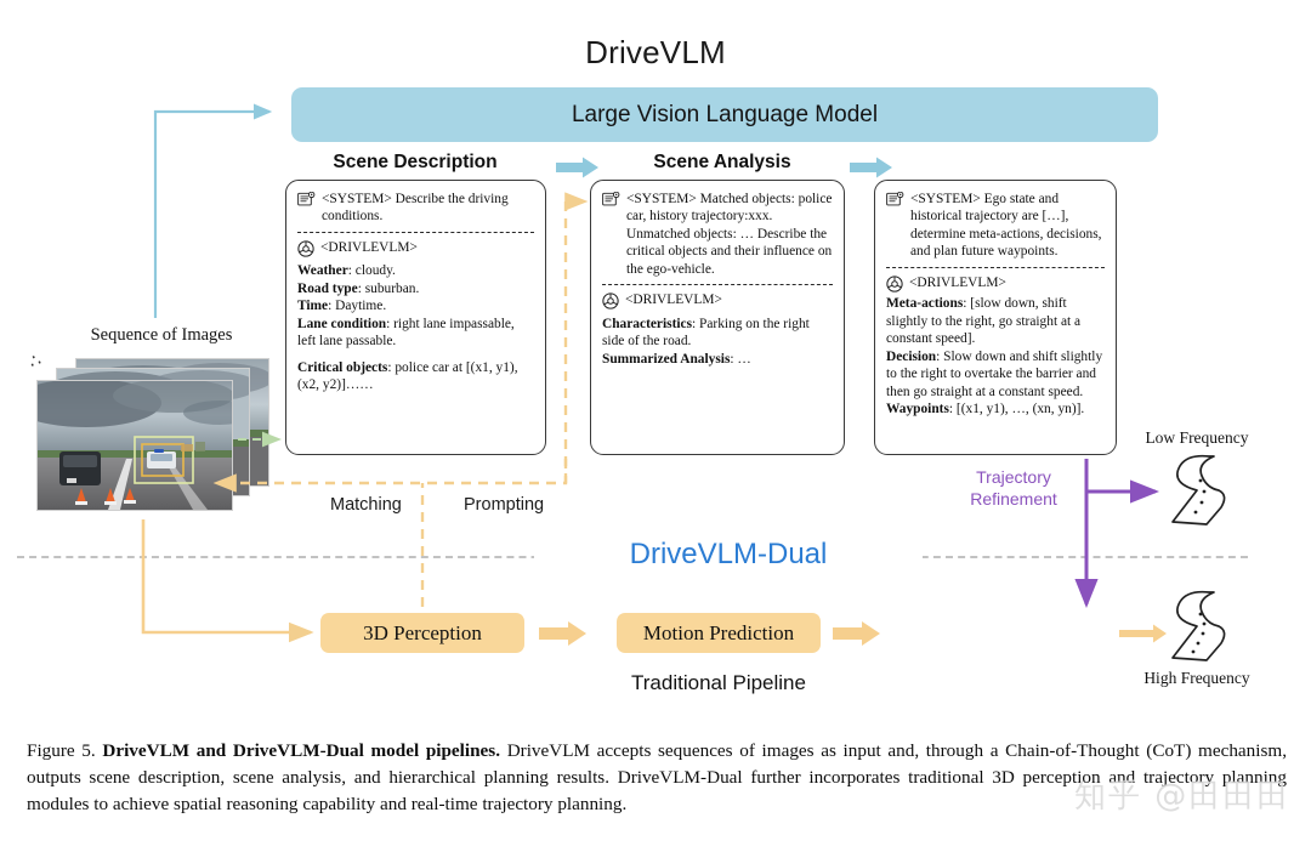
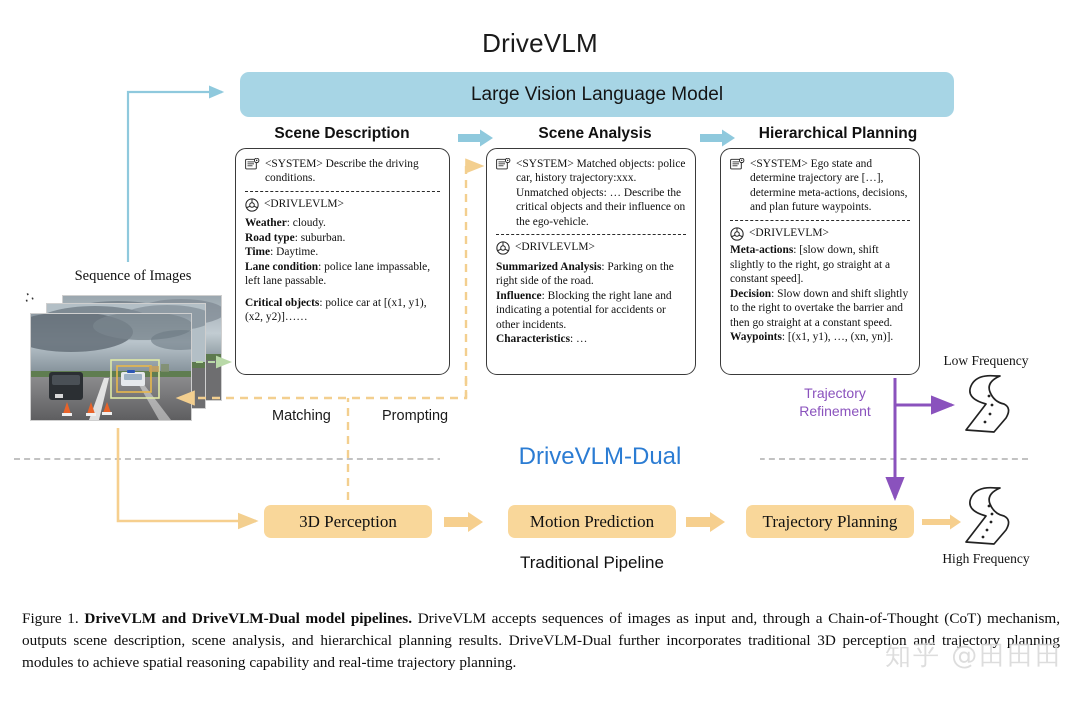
  DriveVLM
  Large Vision Language Model
  Scene Description
  Scene Analysis
+ Hierarchical Planning
  <SYSTEM> Describe the driving conditions.
  <DRIVLEVLM>
  Weather: cloudy.
  Road type: suburban.
  Time: Daytime.
- Lane condition: right lane impassable, left lane passable.
+ Lane condition: police lane impassable, left lane passable.
  Critical objects: police car at [(x1, y1), (x2, y2)]……
  <SYSTEM> Matched objects: police car, history trajectory:xxx. Unmatched objects: … Describe the critical objects and their influence on the ego-vehicle.
  <DRIVLEVLM>
- Characteristics: Parking on the right side of the road.
+ Summarized Analysis: Parking on the right side of the road.
+ Influence: Blocking the right lane and indicating a potential for accidents or other incidents.
- Summarized Analysis: …
+ Characteristics: …
- <SYSTEM> Ego state and historical trajectory are […], determine meta-actions, decisions, and plan future waypoints.
+ <SYSTEM> Ego state and determine trajectory are […], determine meta-actions, decisions, and plan future waypoints.
  <DRIVLEVLM>
  Meta-actions: [slow down, shift slightly to the right, go straight at a constant speed].
  Decision: Slow down and shift slightly to the right to overtake the barrier and then go straight at a constant speed.
  Waypoints: [(x1, y1), …, (xn, yn)].
  Sequence of Images
  Matching
  Prompting
  Trajectory
  Refinement
  Low Frequency
  High Frequency
  DriveVLM-Dual
  3D Perception
  Motion Prediction
+ Trajectory Planning
  Traditional Pipeline
- Figure 5. DriveVLM and DriveVLM-Dual model pipelines. DriveVLM accepts sequences of images as input and, through a Chain-of-Thought (CoT) mechanism, outputs scene description, scene analysis, and hierarchical planning results. DriveVLM-Dual further incorporates traditional 3D perception and trajectory planning modules to achieve spatial reasoning capability and real-time trajectory planning.
+ Figure 1. DriveVLM and DriveVLM-Dual model pipelines. DriveVLM accepts sequences of images as input and, through a Chain-of-Thought (CoT) mechanism, outputs scene description, scene analysis, and hierarchical planning results. DriveVLM-Dual further incorporates traditional 3D perception and trajectory planning modules to achieve spatial reasoning capability and real-time trajectory planning.
  知乎 @田田田
